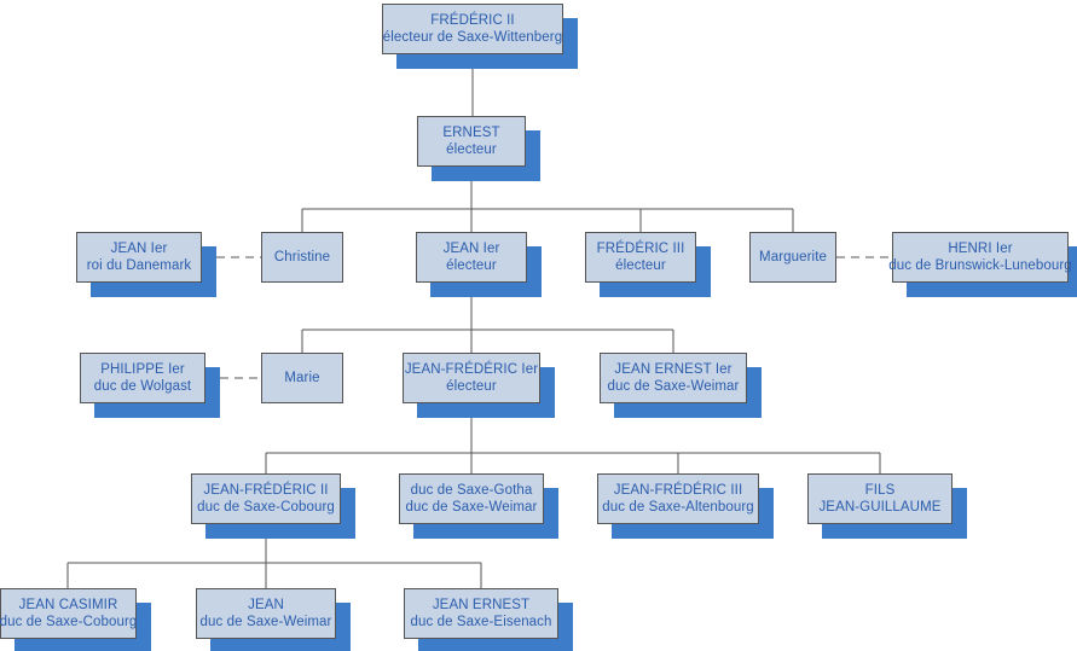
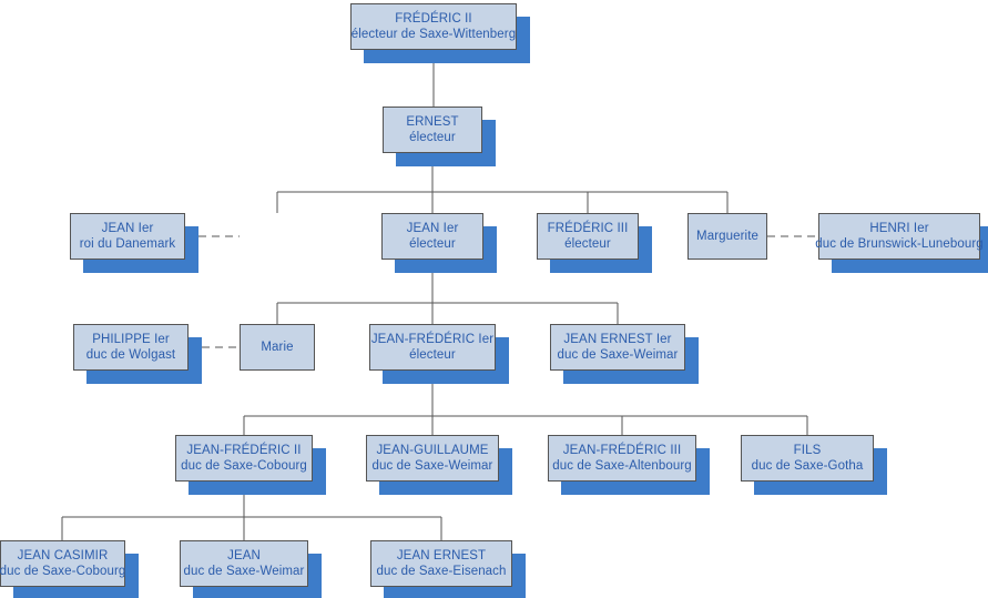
  FRÉDÉRIC II
  électeur de Saxe-Wittenberg
  ERNEST
  électeur
  JEAN Ier
  roi du Danemark
- Christine
  JEAN Ier
  électeur
  FRÉDÉRIC III
  électeur
  Marguerite
  HENRI Ier
  duc de Brunswick-Lunebourg
  PHILIPPE Ier
  duc de Wolgast
  Marie
  JEAN-FRÉDÉRIC Ier
  électeur
  JEAN ERNEST Ier
  duc de Saxe-Weimar
  JEAN-FRÉDÉRIC II
  duc de Saxe-Cobourg
- duc de Saxe-Gotha
+ JEAN-GUILLAUME
  duc de Saxe-Weimar
  JEAN-FRÉDÉRIC III
  duc de Saxe-Altenbourg
  FILS
- JEAN-GUILLAUME
+ duc de Saxe-Gotha
  JEAN CASIMIR
  duc de Saxe-Cobourg
  JEAN
  duc de Saxe-Weimar
  JEAN ERNEST
  duc de Saxe-Eisenach
